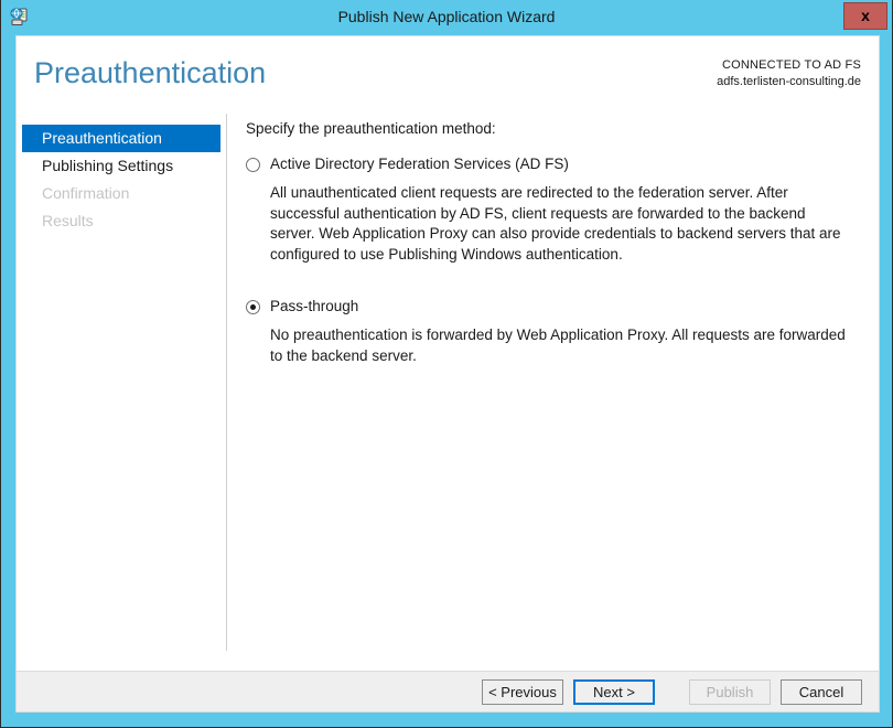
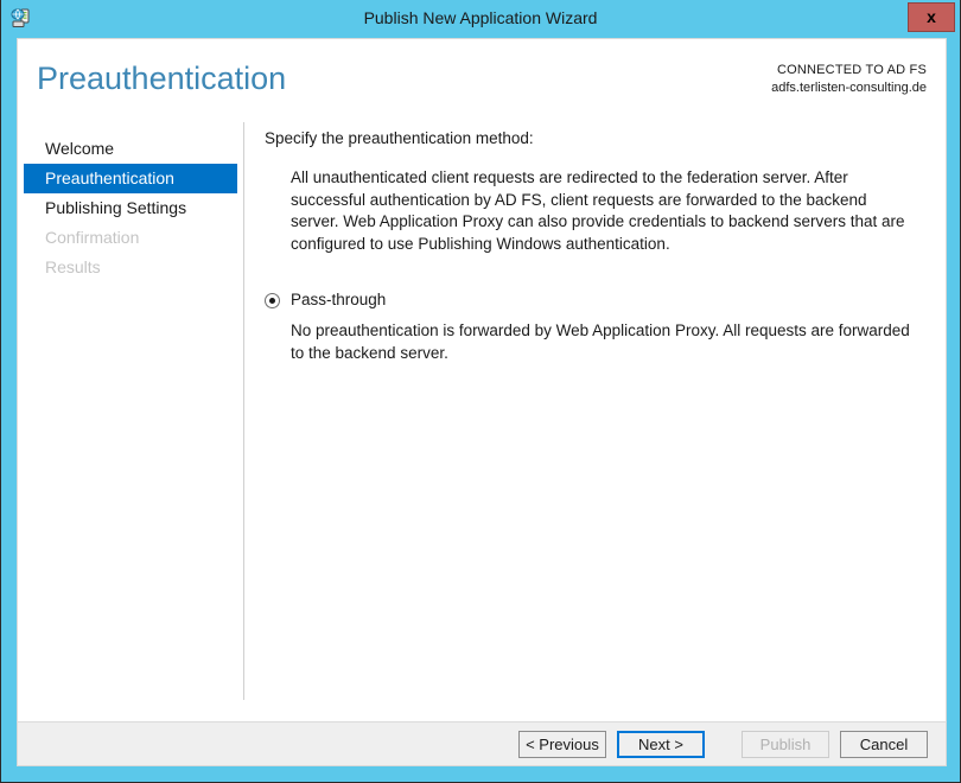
  Publish New Application Wizard
  x
  Preauthentication
  CONNECTED TO AD FS
  adfs.terlisten-consulting.de
+ Welcome
  Preauthentication
  Publishing Settings
  Confirmation
  Results
  Specify the preauthentication method:
- Active Directory Federation Services (AD FS)
  All unauthenticated client requests are redirected to the federation server. After successful authentication by AD FS, client requests are forwarded to the backend server. Web Application Proxy can also provide credentials to backend servers that are configured to use Publishing Windows authentication.
  Pass-through
  No preauthentication is forwarded by Web Application Proxy. All requests are forwarded to the backend server.
  < Previous
  Next >
  Publish
  Cancel
